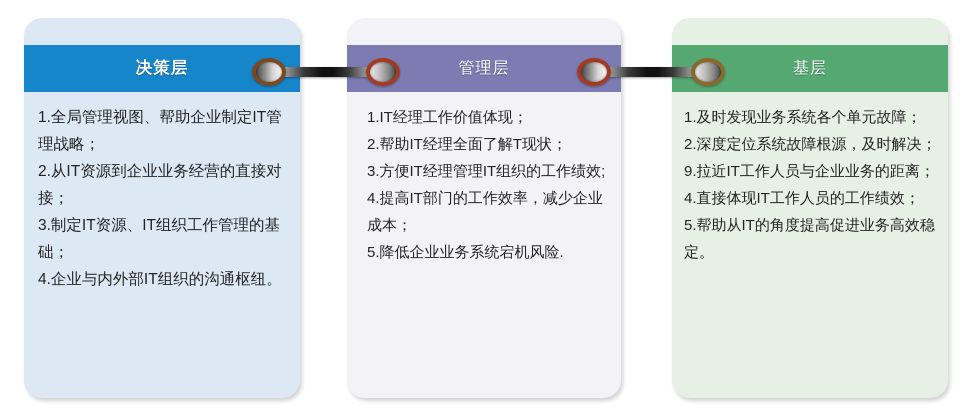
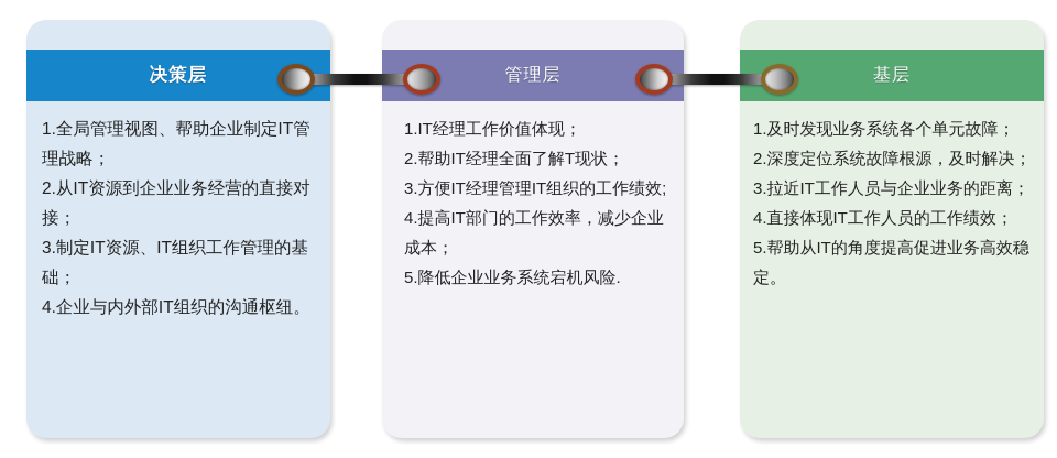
  决策层
  1.全局管理视图、帮助企业制定IT管理战略；
  2.从IT资源到企业业务经营的直接对接；
  3.制定IT资源、IT组织工作管理的基础；
  4.企业与内外部IT组织的沟通枢纽。
  管理层
  1.IT经理工作价值体现；
  2.帮助IT经理全面了解T现状；
  3.方便IT经理管理IT组织的工作绩效;
  4.提高IT部门的工作效率，减少企业成本；
  5.降低企业业务系统宕机风险.
  基层
  1.及时发现业务系统各个单元故障；
  2.深度定位系统故障根源，及时解决；
- 9.拉近IT工作人员与企业业务的距离；
+ 3.拉近IT工作人员与企业业务的距离；
  4.直接体现IT工作人员的工作绩效；
  5.帮助从IT的角度提高促进业务高效稳定。
